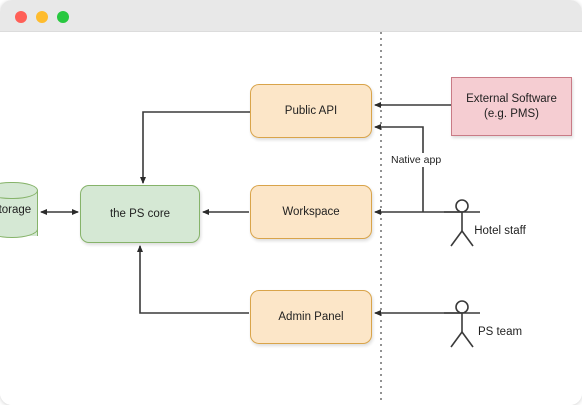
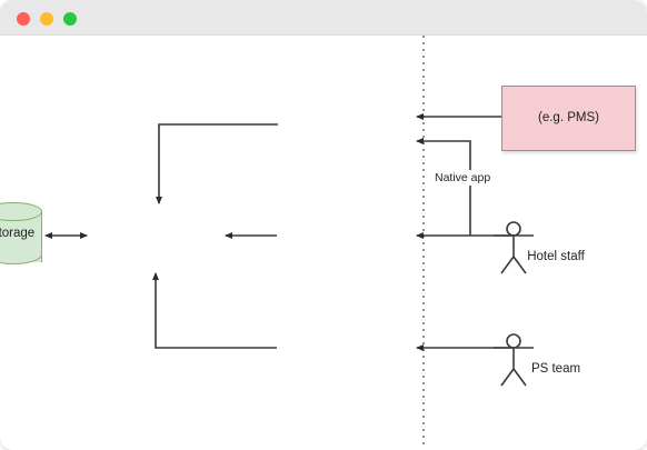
  torage
- the PS core
- Public API
- Workspace
- Admin Panel
- External Software
  (e.g. PMS)
  Hotel staff
  PS team
  Native app
